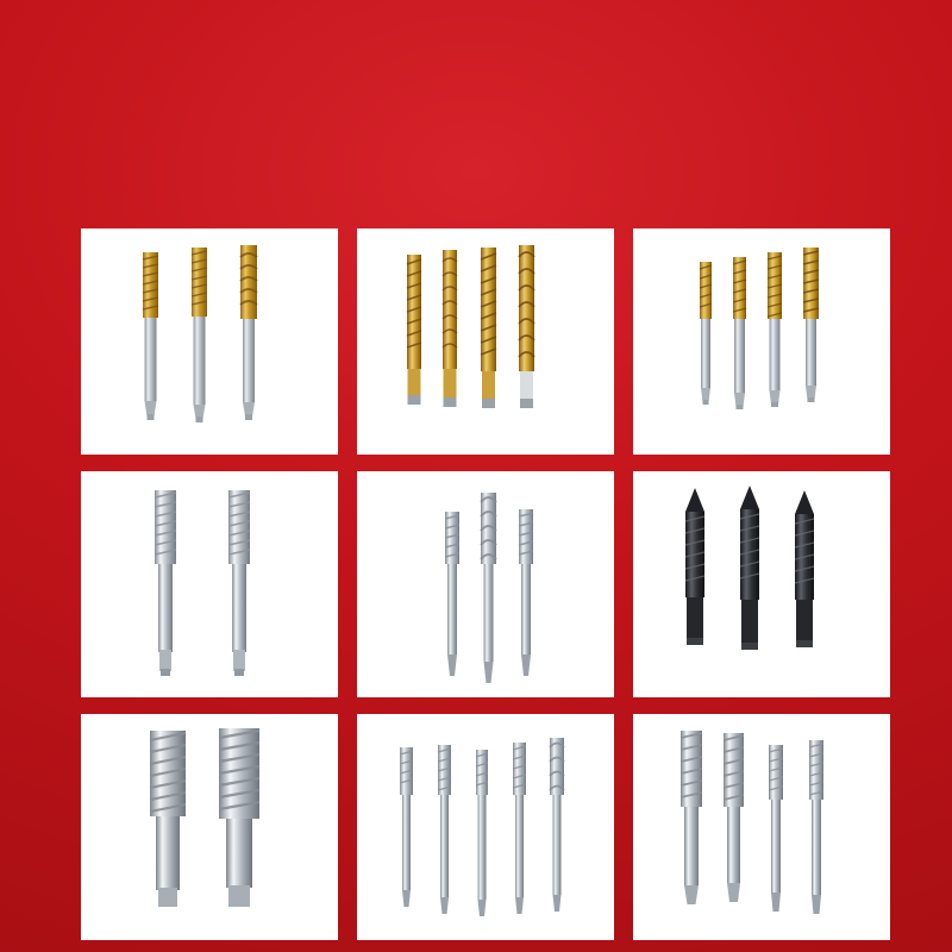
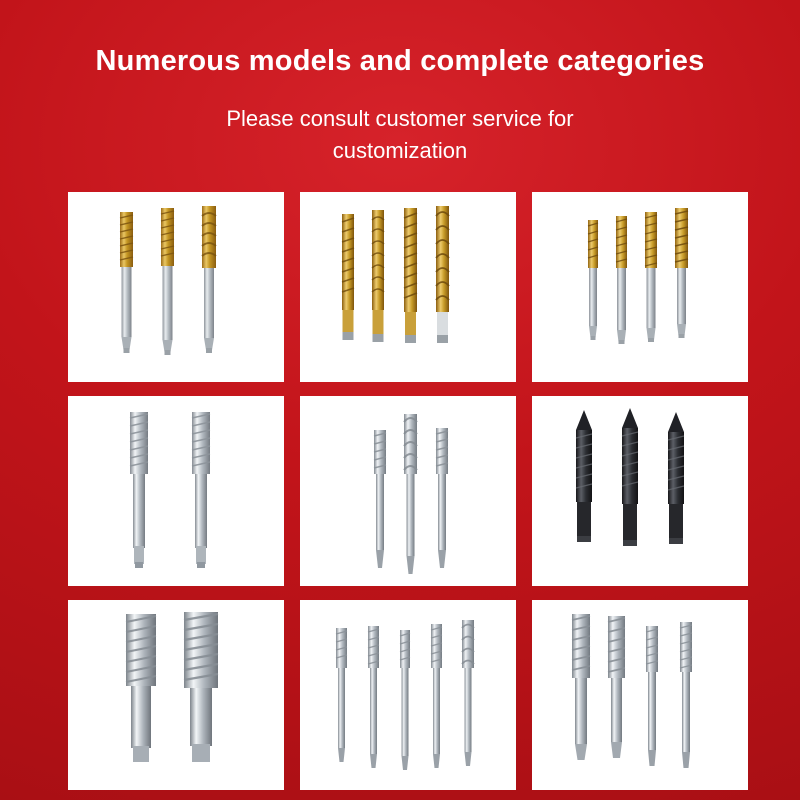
+ Numerous models and complete categories
+ Please consult customer service for customization
